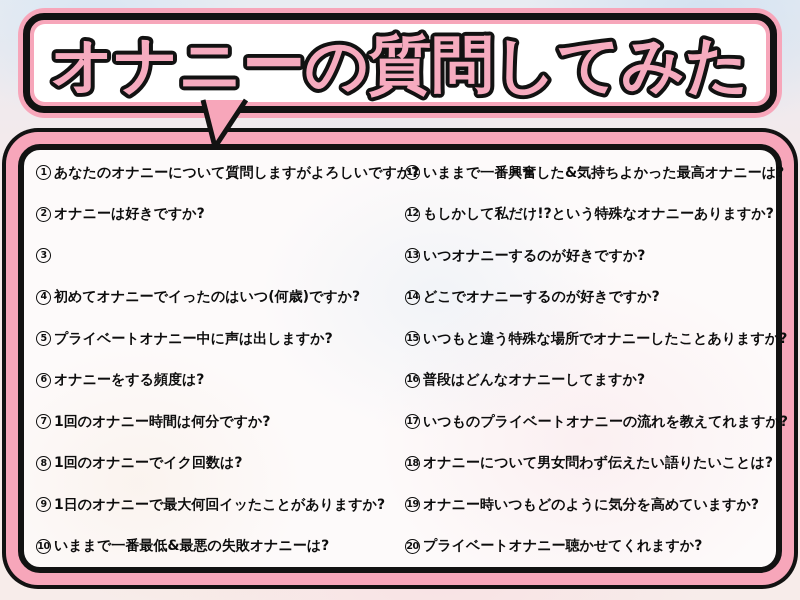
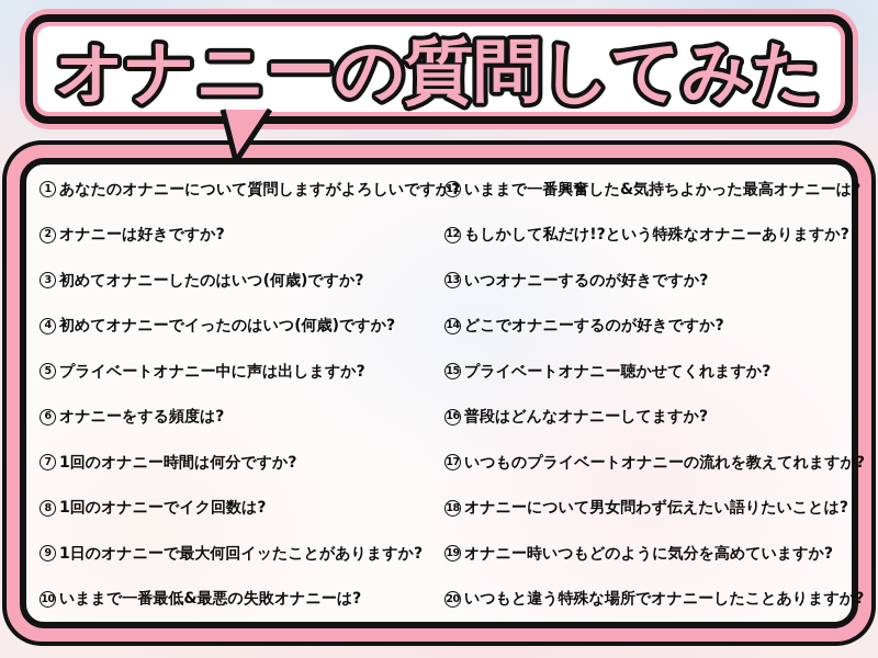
  オナニーの質問してみた
  1
  あなたのオナニーについて質問しますがよろしいですか?
  2
  オナニーは好きですか?
  3
+ 初めてオナニーしたのはいつ(何歳)ですか?
  4
  初めてオナニーでイったのはいつ(何歳)ですか?
  5
  プライベートオナニー中に声は出しますか?
  6
  オナニーをする頻度は?
  7
  1回のオナニー時間は何分ですか?
  8
  1回のオナニーでイク回数は?
  9
  1日のオナニーで最大何回イッたことがありますか?
  10
  いままで一番最低&最悪の失敗オナニーは?
  11
  いままで一番興奮した&気持ちよかった最高オナニーは?
  12
  もしかして私だけ!?という特殊なオナニーありますか?
  13
  いつオナニーするのが好きですか?
  14
  どこでオナニーするのが好きですか?
  15
- いつもと違う特殊な場所でオナニーしたことありますか?
+ プライベートオナニー聴かせてくれますか?
  16
  普段はどんなオナニーしてますか?
  17
  いつものプライベートオナニーの流れを教えてれますか?
  18
  オナニーについて男女問わず伝えたい語りたいことは?
  19
  オナニー時いつもどのように気分を高めていますか?
  20
- プライベートオナニー聴かせてくれますか?
+ いつもと違う特殊な場所でオナニーしたことありますか?
